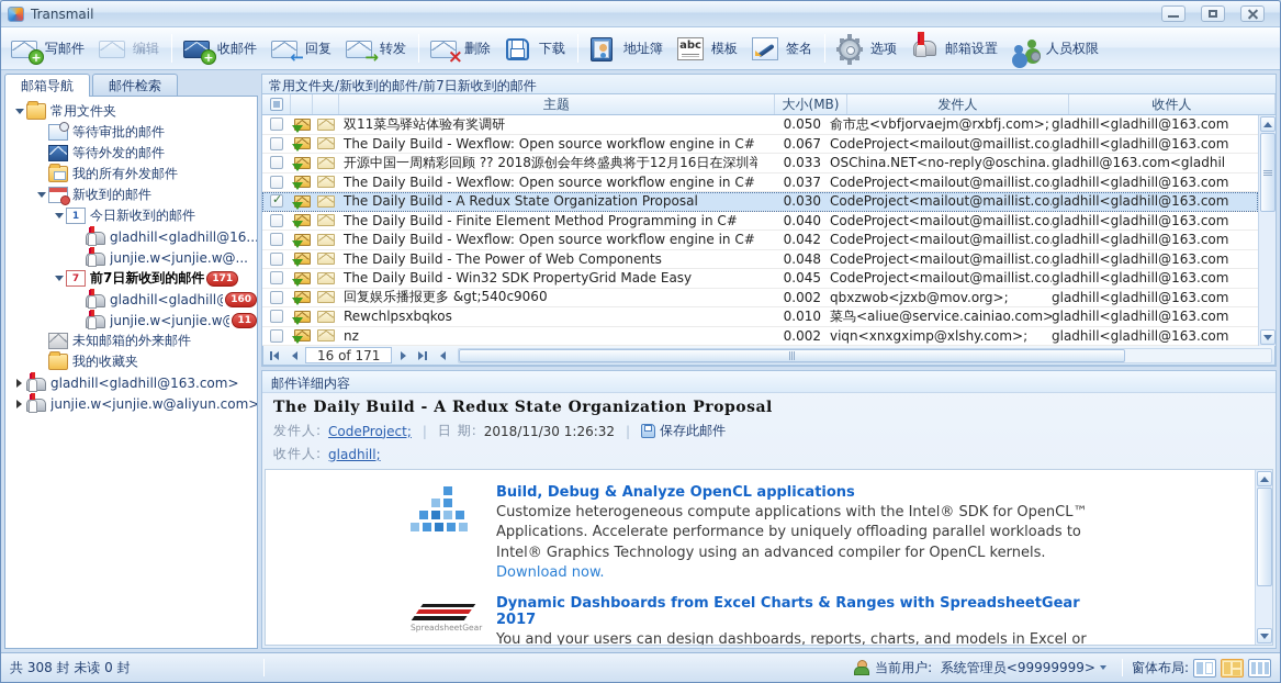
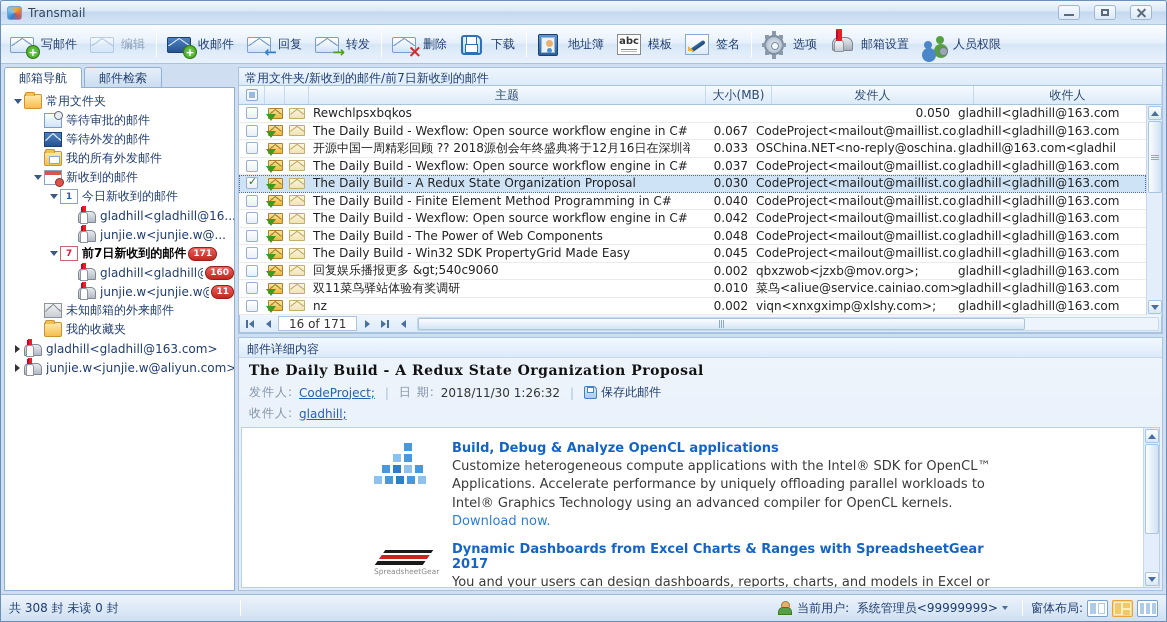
  Transmail
  +
  写邮件
  编辑
  +
  收邮件
  ←
  回复
  →
  转发
  ×
  删除
  下载
  地址簿
  abc
  模板
  签名
  选项
  邮箱设置
  人员权限
  邮箱导航
  邮件检索
  常用文件夹
  等待审批的邮件
  等待外发的邮件
  我的所有外发邮件
  新收到的邮件
  1
  今日新收到的邮件
  gladhill<gladhill@16...
  junjie.w<junjie.w@...
  7
  前7日新收到的邮件
  171
  gladhill<gladhill@
  160
  junjie.w<junjie.w@
  11
  未知邮箱的外来邮件
  我的收藏夹
  gladhill<gladhill@163.com>
  junjie.w<junjie.w@aliyun.com>
  常用文件夹/新收到的邮件/前7日新收到的邮件
  主题
  大小(MB)
  发件人
  收件人
- 双11菜鸟驿站体验有奖调研
+ Rewchlpsxbqkos
  0.050
- 俞市忠<vbfjorvaejm@rxbfj.com>;
  gladhill<gladhill@163.com
  The Daily Build - Wexflow: Open source workflow engine in C#
  0.067
  CodeProject<mailout@maillist.co.
  gladhill<gladhill@163.com
  开源中国一周精彩回顾 ?? 2018源创会年终盛典将于12月16日在深圳举
  0.033
  OSChina.NET<no-reply@oschina.
  gladhill@163.com<gladhil
  The Daily Build - Wexflow: Open source workflow engine in C#
  0.037
  CodeProject<mailout@maillist.co.
  gladhill<gladhill@163.com
  The Daily Build - A Redux State Organization Proposal
  0.030
  CodeProject<mailout@maillist.co.
  gladhill<gladhill@163.com
  The Daily Build - Finite Element Method Programming in C#
  0.040
  CodeProject<mailout@maillist.co.
  gladhill<gladhill@163.com
  The Daily Build - Wexflow: Open source workflow engine in C#
  0.042
  CodeProject<mailout@maillist.co.
  gladhill<gladhill@163.com
  The Daily Build - The Power of Web Components
  0.048
  CodeProject<mailout@maillist.co.
  gladhill<gladhill@163.com
  The Daily Build - Win32 SDK PropertyGrid Made Easy
  0.045
  CodeProject<mailout@maillist.co.
  gladhill<gladhill@163.com
  回复娱乐播报更多 &gt;540c9060
  0.002
  qbxzwob<jzxb@mov.org>;
  gladhill<gladhill@163.com
- Rewchlpsxbqkos
+ 双11菜鸟驿站体验有奖调研
  0.010
  菜鸟<aliue@service.cainiao.com>
  gladhill<gladhill@163.com
  nz
  0.002
  viqn<xnxgximp@xlshy.com>;
  gladhill<gladhill@163.com
  16 of 171
  邮件详细内容
  The Daily Build - A Redux State Organization Proposal
  发件人:
  CodeProject;
  |
  日 期:
  2018/11/30 1:26:32
  |
  保存此邮件
  收件人:
  gladhill;
  Build, Debug & Analyze OpenCL applications
  Customize heterogeneous compute applications with the Intel® SDK for OpenCL™ Applications. Accelerate performance by uniquely offloading parallel workloads to Intel® Graphics Technology using an advanced compiler for OpenCL kernels. Download now.
  SpreadsheetGear
  Dynamic Dashboards from Excel Charts & Ranges with SpreadsheetGear 2017
  共 308 封 未读 0 封
  当前用户:
  系统管理员<99999999>
  窗体布局:
